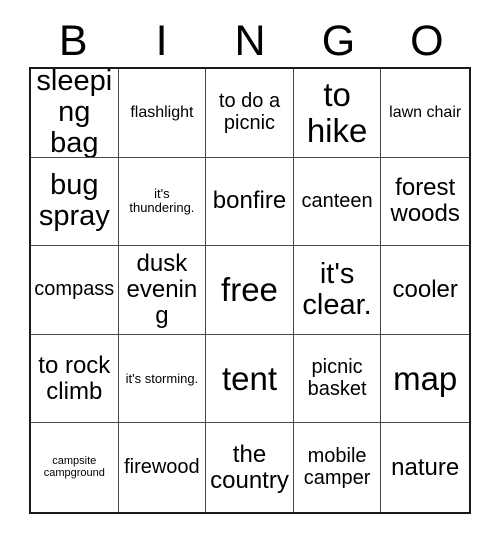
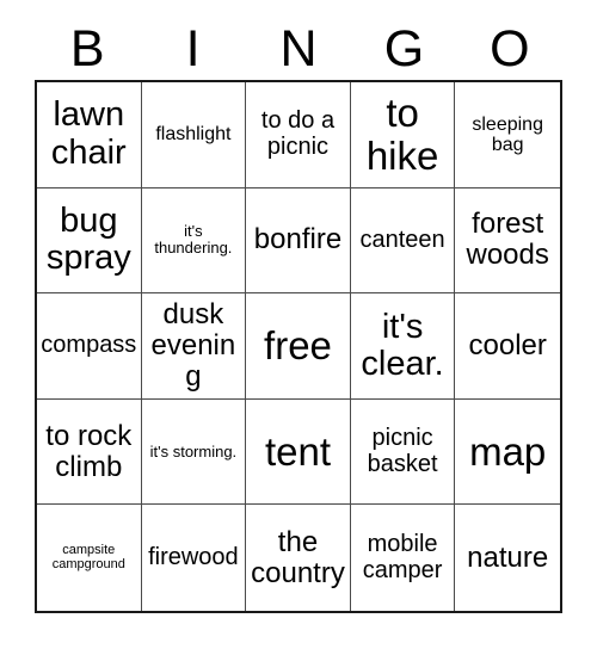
  B
  I
  N
  G
  O
- sleeping bag
+ lawn chair
  flashlight
  to do a picnic
  to hike
- lawn chair
+ sleeping bag
  bug spray
  it's thundering.
  bonfire
  canteen
  forest woods
  compass
  dusk evening
  free
  it's clear.
  cooler
  to rock climb
  it's storming.
  tent
  picnic basket
  map
  campsite campground
  firewood
  the country
  mobile camper
  nature
